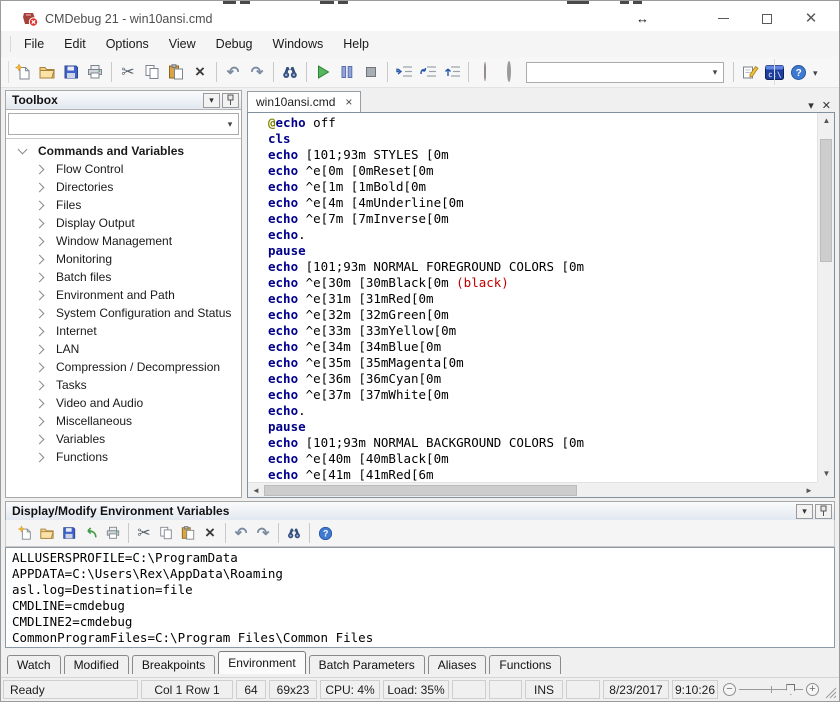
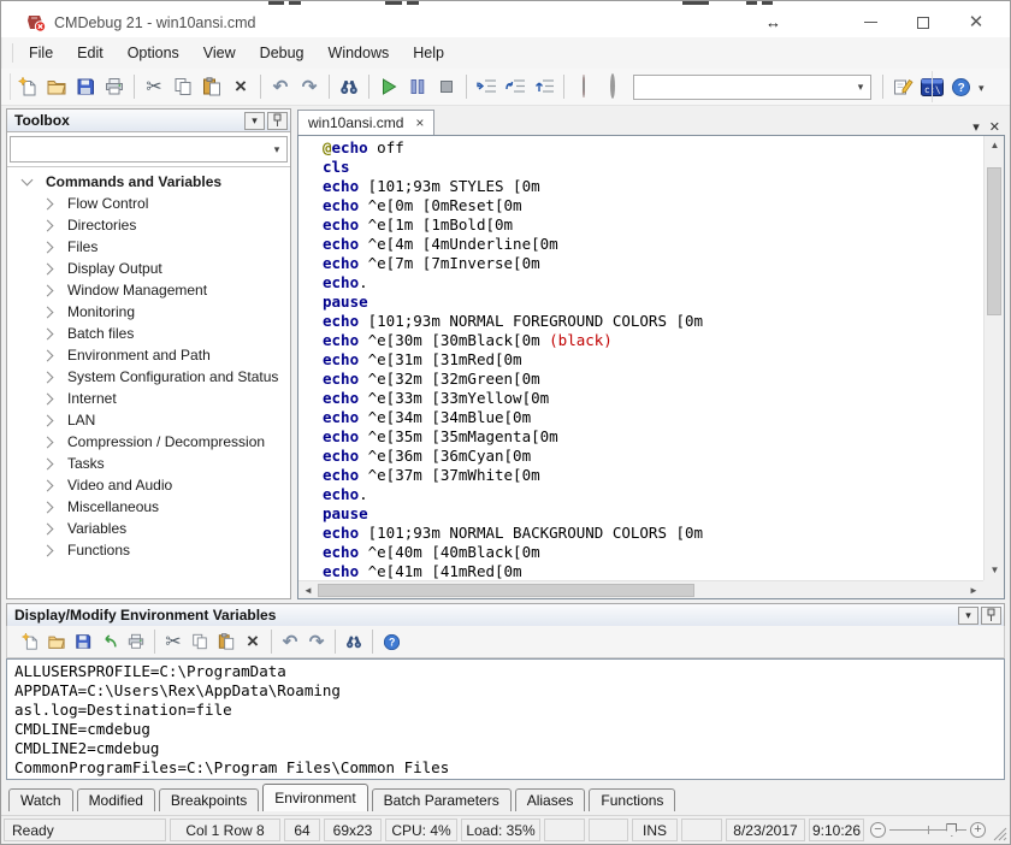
  CMDebug 21 - win10ansi.cmd
  ↔
  ✕
  File
  Edit
  Options
  View
  Debug
  Windows
  Help
  ✂
  ×
  ↶
  ↷
  ▾
  ?
  ▾
  Toolbox
  ▾
  ▾
  Commands and Variables
  Flow Control
  Directories
  Files
  Display Output
  Window Management
  Monitoring
  Batch files
  Environment and Path
  System Configuration and Status
  Internet
  LAN
  Compression / Decompression
  Tasks
  Video and Audio
  Miscellaneous
  Variables
  Functions
  win10ansi.cmd
  ×
  ▾
  ✕
  @echo off
  cls
  echo [101;93m STYLES [0m
  echo ^e[0m [0mReset[0m
  echo ^e[1m [1mBold[0m
  echo ^e[4m [4mUnderline[0m
  echo ^e[7m [7mInverse[0m
  echo.
  pause
  echo [101;93m NORMAL FOREGROUND COLORS [0m
  echo ^e[30m [30mBlack[0m (black)
  echo ^e[31m [31mRed[0m
  echo ^e[32m [32mGreen[0m
  echo ^e[33m [33mYellow[0m
  echo ^e[34m [34mBlue[0m
  echo ^e[35m [35mMagenta[0m
  echo ^e[36m [36mCyan[0m
  echo ^e[37m [37mWhite[0m
  echo.
  pause
  echo [101;93m NORMAL BACKGROUND COLORS [0m
  echo ^e[40m [40mBlack[0m
- echo ^e[41m [41mRed[6m
+ echo ^e[41m [41mRed[0m
  ▲
  ▼
  ◄
  ►
  Display/Modify Environment Variables
  ▾
  ✂
  ×
  ↶
  ↷
  ?
  ALLUSERSPROFILE=C:\ProgramData
  APPDATA=C:\Users\Rex\AppData\Roaming
  asl.log=Destination=file
  CMDLINE=cmdebug
  CMDLINE2=cmdebug
  CommonProgramFiles=C:\Program Files\Common Files
  Watch
  Modified
  Breakpoints
  Environment
  Batch Parameters
  Aliases
  Functions
  Ready
- Col 1 Row 1
+ Col 1 Row 8
  64
  69x23
  CPU: 4%
  Load: 35%
  INS
  8/23/2017
  9:10:26
  −
  +
